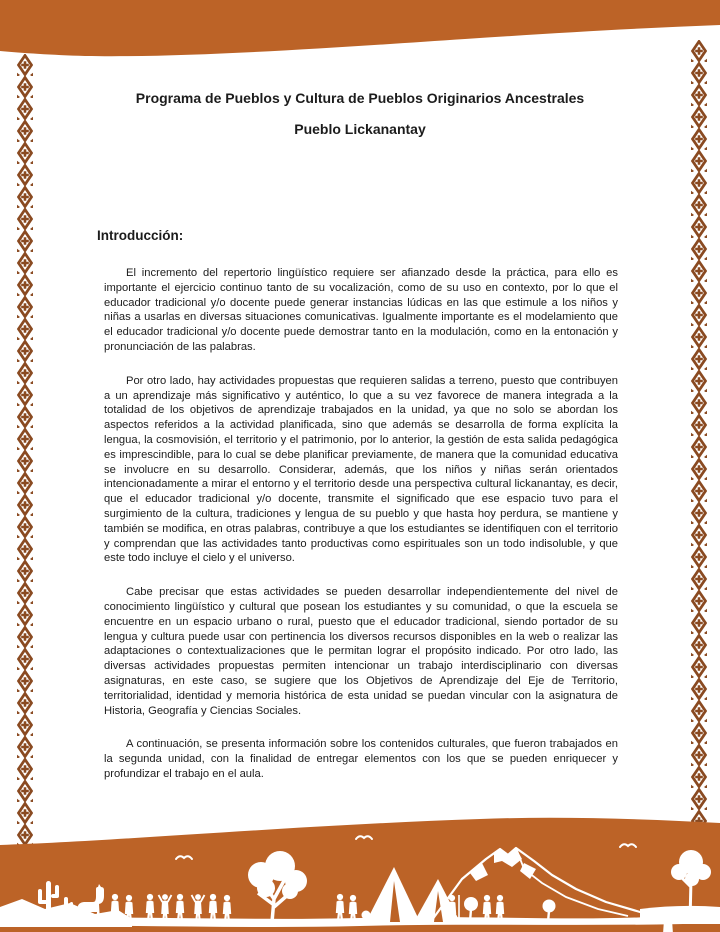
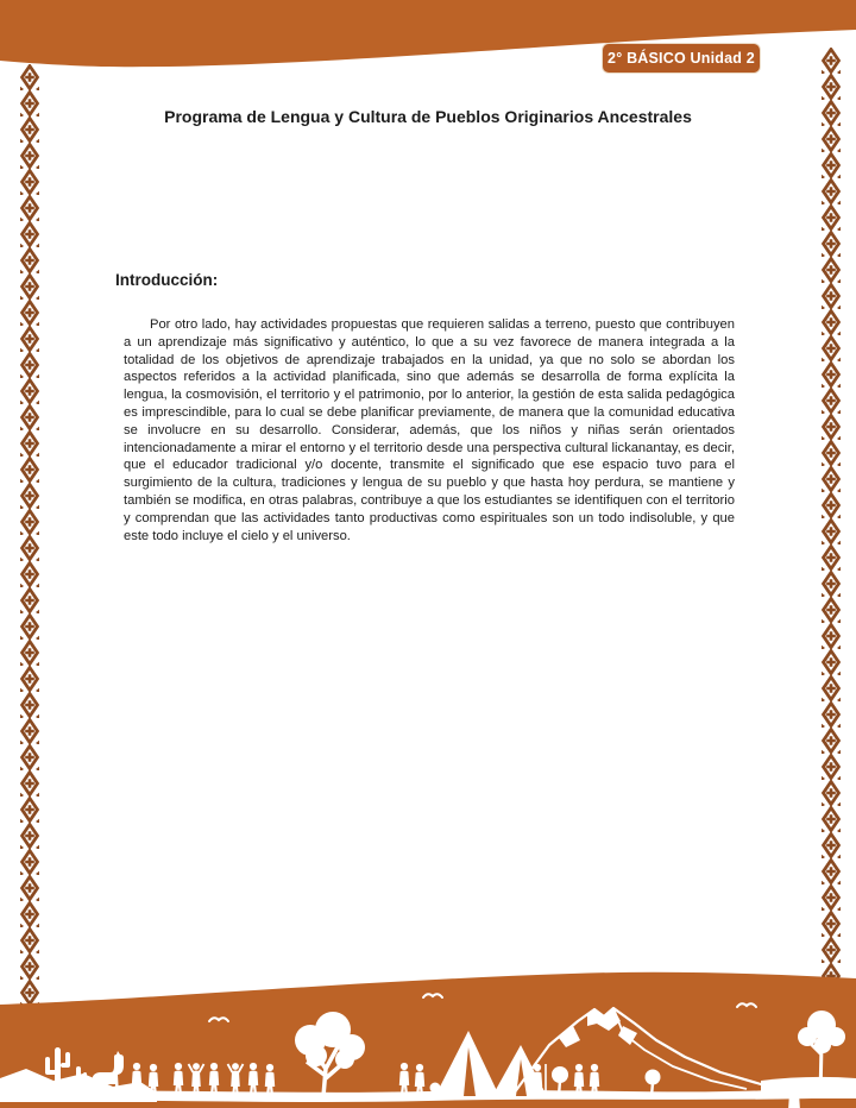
+ 2° BÁSICO Unidad 2
- Programa de Pueblos y Cultura de Pueblos Originarios Ancestrales
+ Programa de Lengua y Cultura de Pueblos Originarios Ancestrales
- Pueblo Lickanantay
  Introducción:
- El incremento del repertorio lingüístico requiere ser afianzado desde la práctica, para ello es importante el ejercicio continuo tanto de su vocalización, como de su uso en contexto, por lo que el educador tradicional y/o docente puede generar instancias lúdicas en las que estimule a los niños y niñas a usarlas en diversas situaciones comunicativas. Igualmente importante es el modelamiento que el educador tradicional y/o docente puede demostrar tanto en la modulación, como en la entonación y pronunciación de las palabras.
  Por otro lado, hay actividades propuestas que requieren salidas a terreno, puesto que contribuyen a un aprendizaje más significativo y auténtico, lo que a su vez favorece de manera integrada a la totalidad de los objetivos de aprendizaje trabajados en la unidad, ya que no solo se abordan los aspectos referidos a la actividad planificada, sino que además se desarrolla de forma explícita la lengua, la cosmovisión, el territorio y el patrimonio, por lo anterior, la gestión de esta salida pedagógica es imprescindible, para lo cual se debe planificar previamente, de manera que la comunidad educativa se involucre en su desarrollo. Considerar, además, que los niños y niñas serán orientados intencionadamente a mirar el entorno y el territorio desde una perspectiva cultural lickanantay, es decir, que el educador tradicional y/o docente, transmite el significado que ese espacio tuvo para el surgimiento de la cultura, tradiciones y lengua de su pueblo y que hasta hoy perdura, se mantiene y también se modifica, en otras palabras, contribuye a que los estudiantes se identifiquen con el territorio y comprendan que las actividades tanto productivas como espirituales son un todo indisoluble, y que este todo incluye el cielo y el universo.
- Cabe precisar que estas actividades se pueden desarrollar independientemente del nivel de conocimiento lingüístico y cultural que posean los estudiantes y su comunidad, o que la escuela se encuentre en un espacio urbano o rural, puesto que el educador tradicional, siendo portador de su lengua y cultura puede usar con pertinencia los diversos recursos disponibles en la web o realizar las adaptaciones o contextualizaciones que le permitan lograr el propósito indicado. Por otro lado, las diversas actividades propuestas permiten intencionar un trabajo interdisciplinario con diversas asignaturas, en este caso, se sugiere que los Objetivos de Aprendizaje del Eje de Territorio, territorialidad, identidad y memoria histórica de esta unidad se puedan vincular con la asignatura de Historia, Geografía y Ciencias Sociales.
- A continuación, se presenta información sobre los contenidos culturales, que fueron trabajados en la segunda unidad, con la finalidad de entregar elementos con los que se pueden enriquecer y profundizar el trabajo en el aula.
